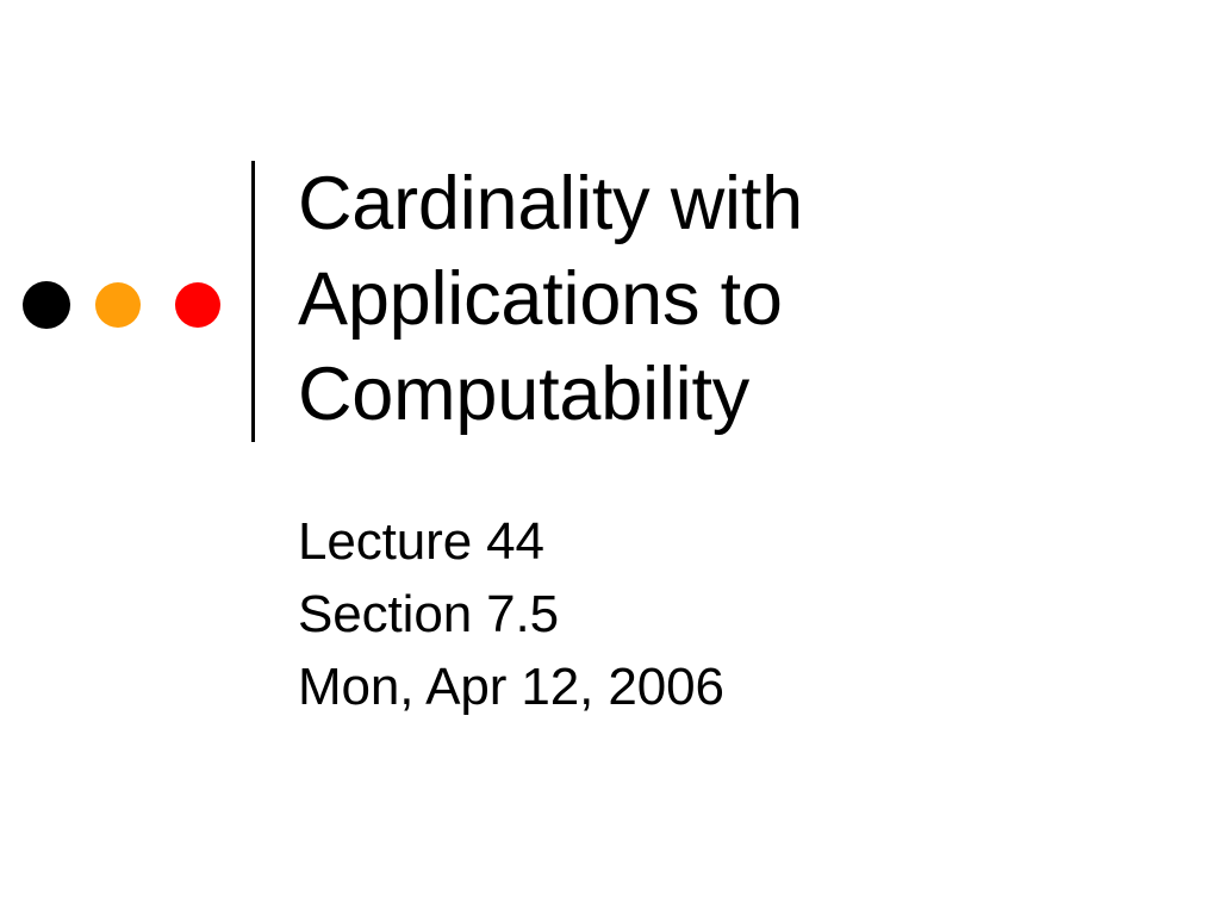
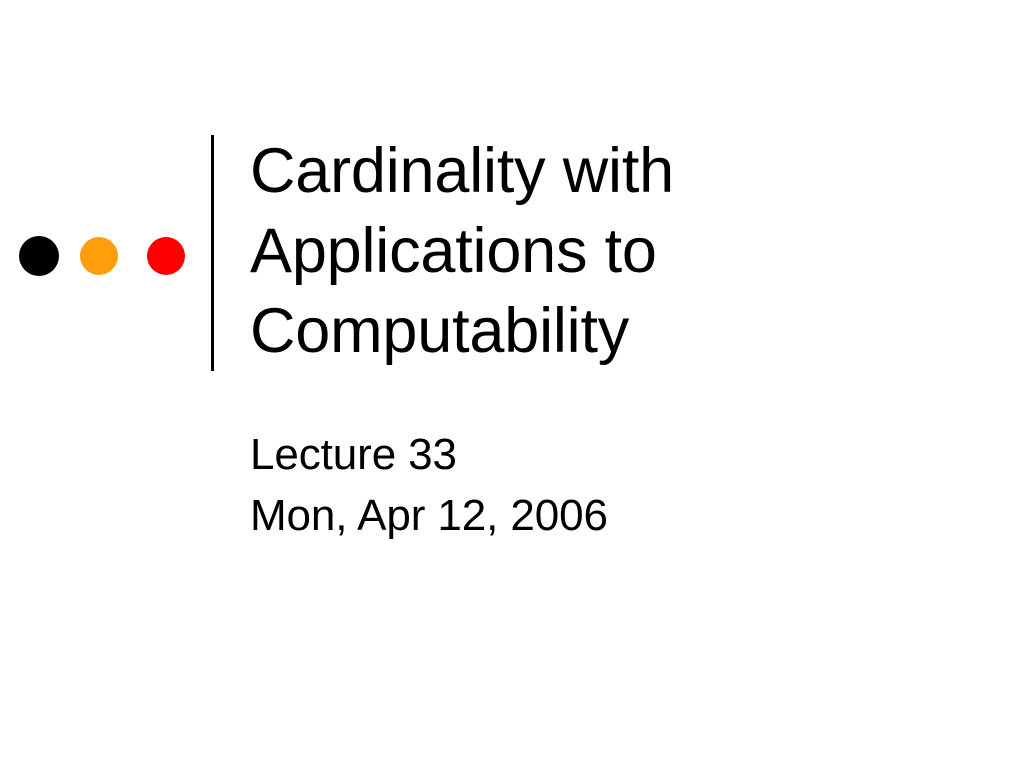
  Cardinality with
  Applications to
  Computability
- Lecture 44
+ Lecture 33
- Section 7.5
  Mon, Apr 12, 2006
